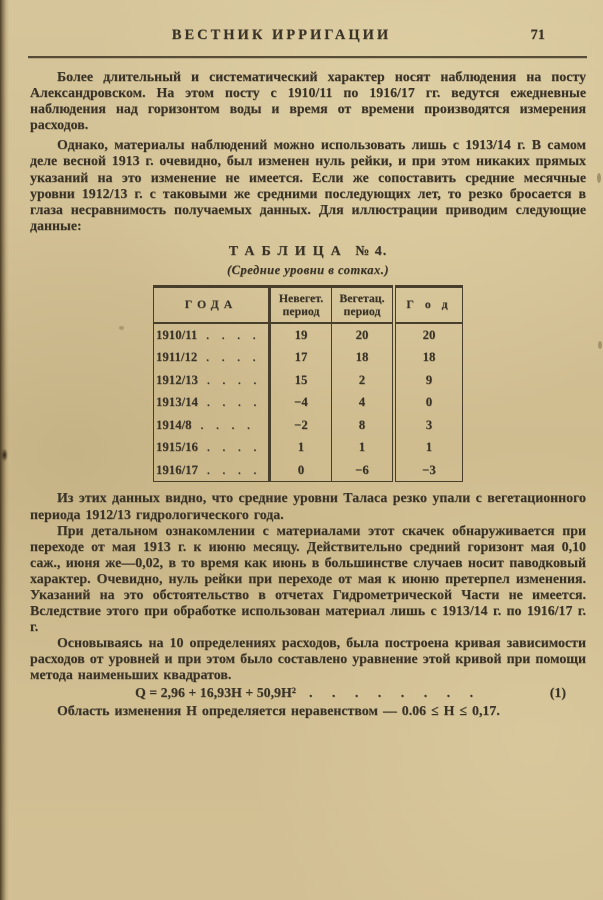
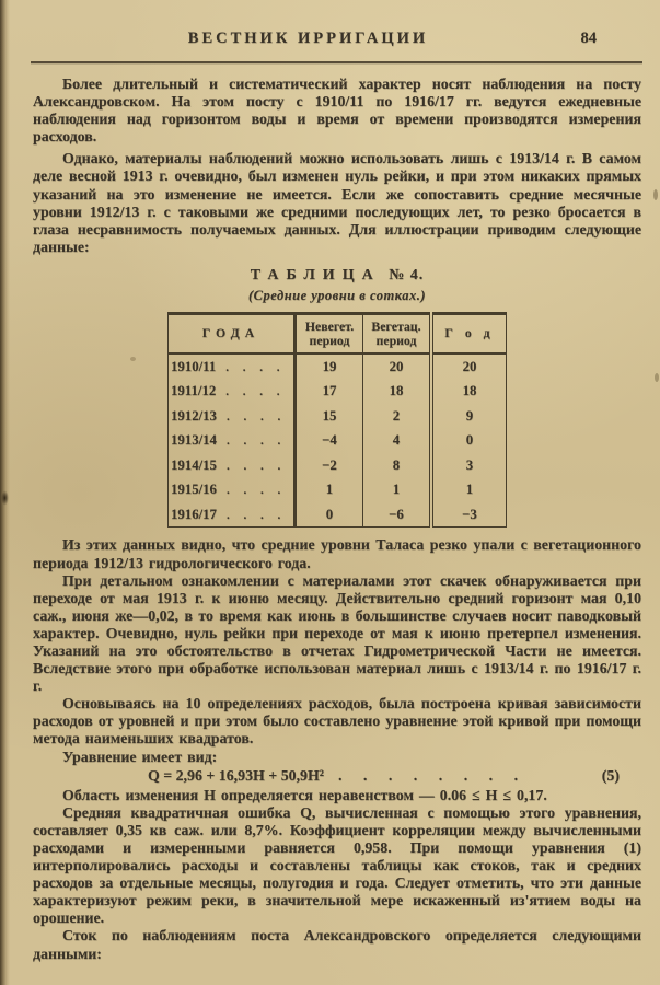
  ВЕСТНИК ИРРИГАЦИИ
- 71
+ 84
  Более длительный и систематический характер носят наблюдения на посту Александровском. На этом посту с 1910/11 по 1916/17 гг. ведутся ежедневные наблюдения над горизонтом воды и время от времени производятся измерения расходов.
  Однако, материалы наблюдений можно использовать лишь с 1913/14 г. В самом деле весной 1913 г. очевидно, был изменен нуль рейки, и при этом никаких прямых указаний на это изменение не имеется. Если же сопоставить средние месячные уровни 1912/13 г. с таковыми же средними последующих лет, то резко бросается в глаза несравнимость получаемых данных. Для иллюстрации приводим следующие данные:
  ТАБЛИЦА № 4.
  (Средние уровни в сотках.)
  ГОДА	Невегет. период	Вегетац. период	Г о д
  1910/11 . . . .	19	20	20
  1911/12 . . . .	17	18	18
  1912/13 . . . .	15	2	9
  1913/14 . . . .	−4	4	0
- 1914/8 . . . .	−2	8	3
+ 1914/15 . . . .	−2	8	3
  1915/16 . . . .	1	1	1
  1916/17 . . . .	0	−6	−3
  Из этих данных видно, что средние уровни Таласа резко упали с вегетационного периода 1912/13 гидрологического года.
  При детальном ознакомлении с материалами этот скачек обнаруживается при переходе от мая 1913 г. к июню месяцу. Действительно средний горизонт мая 0,10 саж., июня же—0,02, в то время как июнь в большинстве случаев носит паводковый характер. Очевидно, нуль рейки при переходе от мая к июню претерпел изменения. Указаний на это обстоятельство в отчетах Гидрометрической Части не имеется. Вследствие этого при обработке использован материал лишь с 1913/14 г. по 1916/17 г. г.
  Основываясь на 10 определениях расходов, была построена кривая зависимости расходов от уровней и при этом было составлено уравнение этой кривой при помощи метода наименьших квадратов.
+ Уравнение имеет вид:
  Q = 2,96 + 16,93Н + 50,9Н² . . . . . . . .
- (1)
+ (5)
  Область изменения Н определяется неравенством — 0.06 ≤ Н ≤ 0,17.
+ Средняя квадратичная ошибка Q, вычисленная с помощью этого уравнения, составляет 0,35 кв саж. или 8,7%. Коэффициент корреляции между вычисленными расходами и измеренными равняется 0,958. При помощи уравнения (1) интерполировались расходы и составлены таблицы как стоков, так и средних расходов за отдельные месяцы, полугодия и года. Следует отметить, что эти данные характеризуют режим реки, в значительной мере искаженный из'ятием воды на орошение.
+ Сток по наблюдениям поста Александровского определяется следующими данными:
